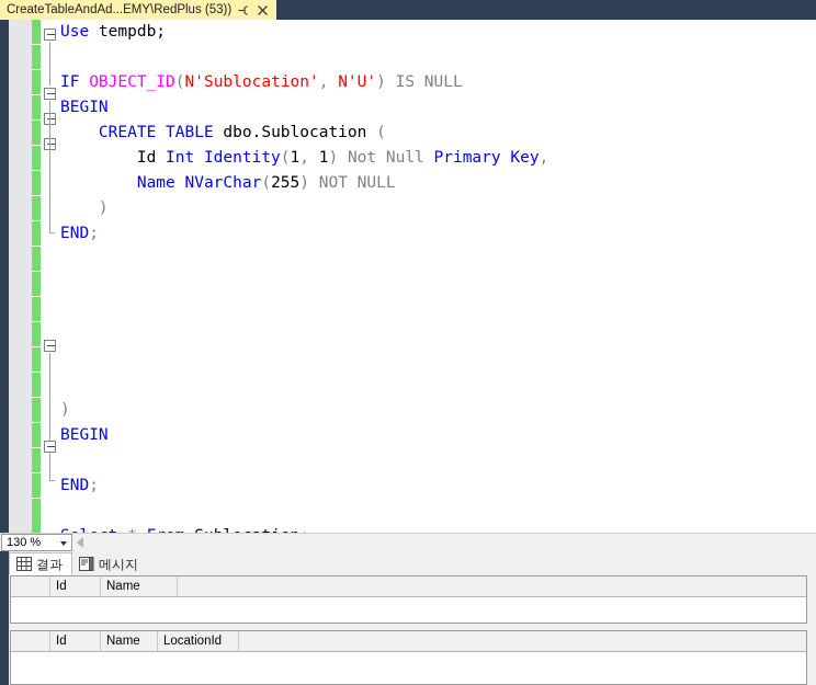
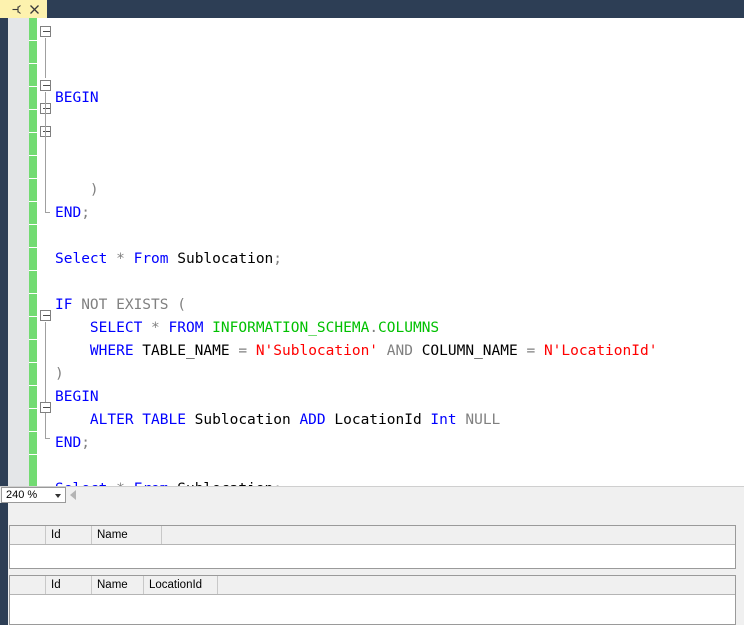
- CreateTableAndAd...EMY\RedPlus (53))
- Use tempdb;
- IF OBJECT_ID(N'Sublocation', N'U') IS NULL
  BEGIN
- CREATE TABLE dbo.Sublocation (
- Id Int Identity(1, 1) Not Null Primary Key,
- Name NVarChar(255) NOT NULL
  )
  END;
+ Select * From Sublocation;
+ IF NOT EXISTS (
+ SELECT * FROM INFORMATION_SCHEMA.COLUMNS
+ WHERE TABLE_NAME = N'Sublocation' AND COLUMN_NAME = N'LocationId'
  )
  BEGIN
+ ALTER TABLE Sublocation ADD LocationId Int NULL
  END;
- 130 %
+ 240 %
- 결과
- 메시지
  Id
  Name
  Id
  Name
  LocationId
